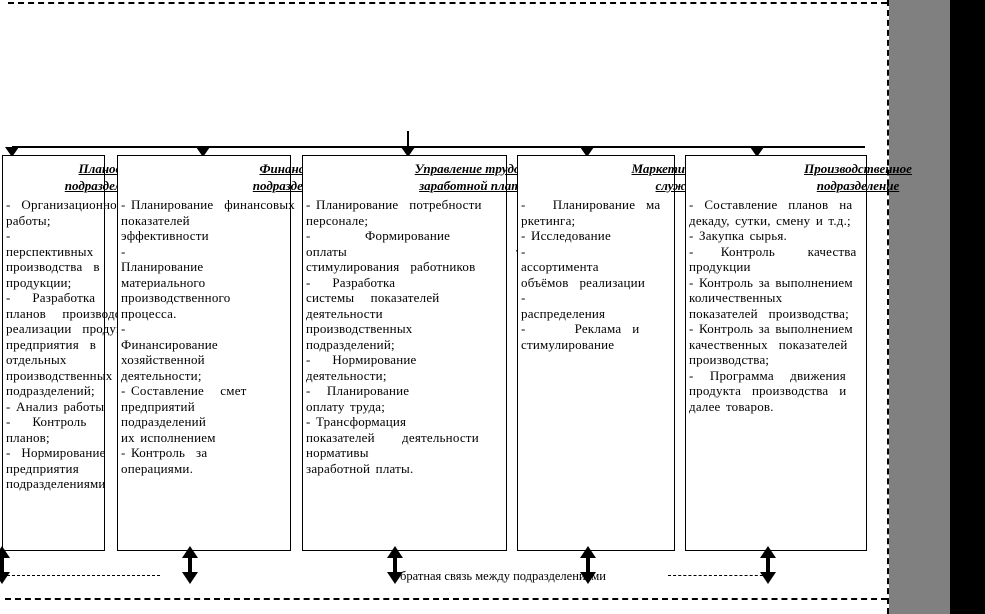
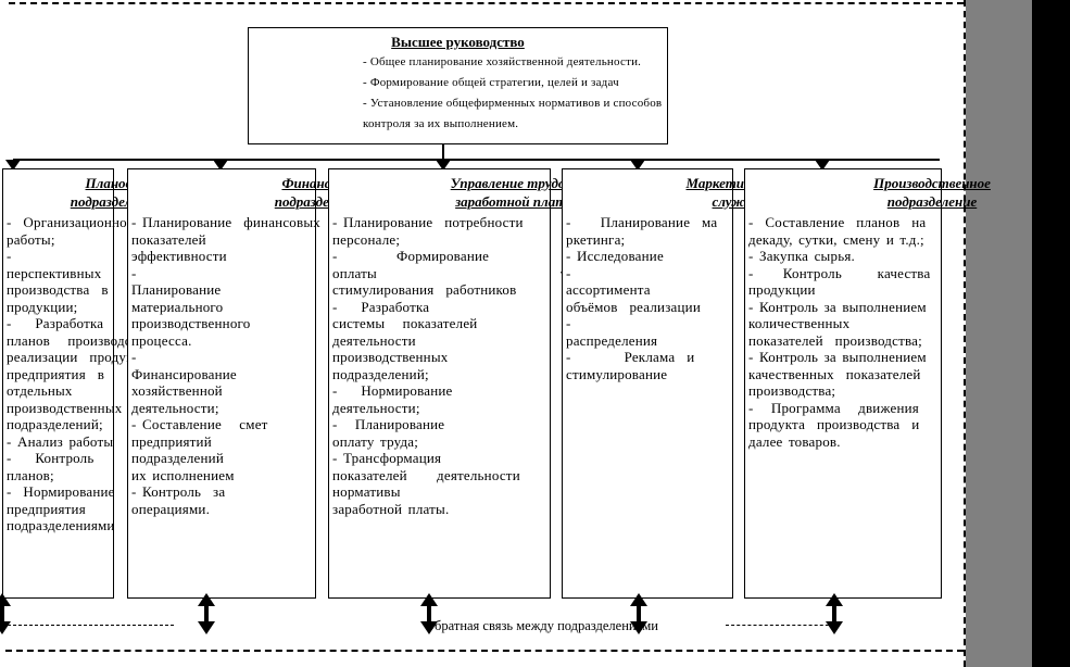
+ Высшее руководство
+ - Общее планирование хозяйственной деятельности.
+ - Формирование общей стратегии, целей и задач
+ - Установление общефирменных нормативов и способов
+ контроля за их выполнением.
  - Организационно
  работы;
  -
  перспективных
  производства в
  продукции;
  - Разработка
  планов производ
  реализации проду
  предприятия в
  отдельных
  производственных
  подразделений;
  - Анализ работы
  - Контроль
  планов;
  - Нормирование
  предприятия
  подразделениями
  - Планирование финансовых
  показателей
  эффективности
  - Планирование
  материального
  производственного
  процесса.
  - Финансирование
  хозяйственной
  деятельности;
  - Составление смет
  предприятий
  подразделений
  их исполнением
  - Контроль за
  операциями.
  Управление труд
  заработной пла
  - Планирование потребности
  персонале;
  - Формирование
  стимулирования работников
  - Разработка
  системы показателей
  деятельности
  производственных
  подразделений;
  - Нормирование
  деятельности;
  - Планирование
  оплату труда;
  - Трансформация
  показателей деятельности
  нормативы
  заработной платы.
  - Планирование ма
  ркетинга;
  - Исследование
  ассортимента
  объёмов реализации
  распределения
  - Реклама и
  стимулирование
  Производственное
  подразделение
  - Составление планов на
  декаду, сутки, смену и т.д.;
  - Закупка сырья.
  - Контроль качества
  продукции
  - Контроль за выполнением
  количественных
  показателей производства;
  - Контроль за выполнением
  качественных показателей
  производства;
  - Программа движения
  продукта производства и
  далее товаров.
  Обратная связь между подразделениями
